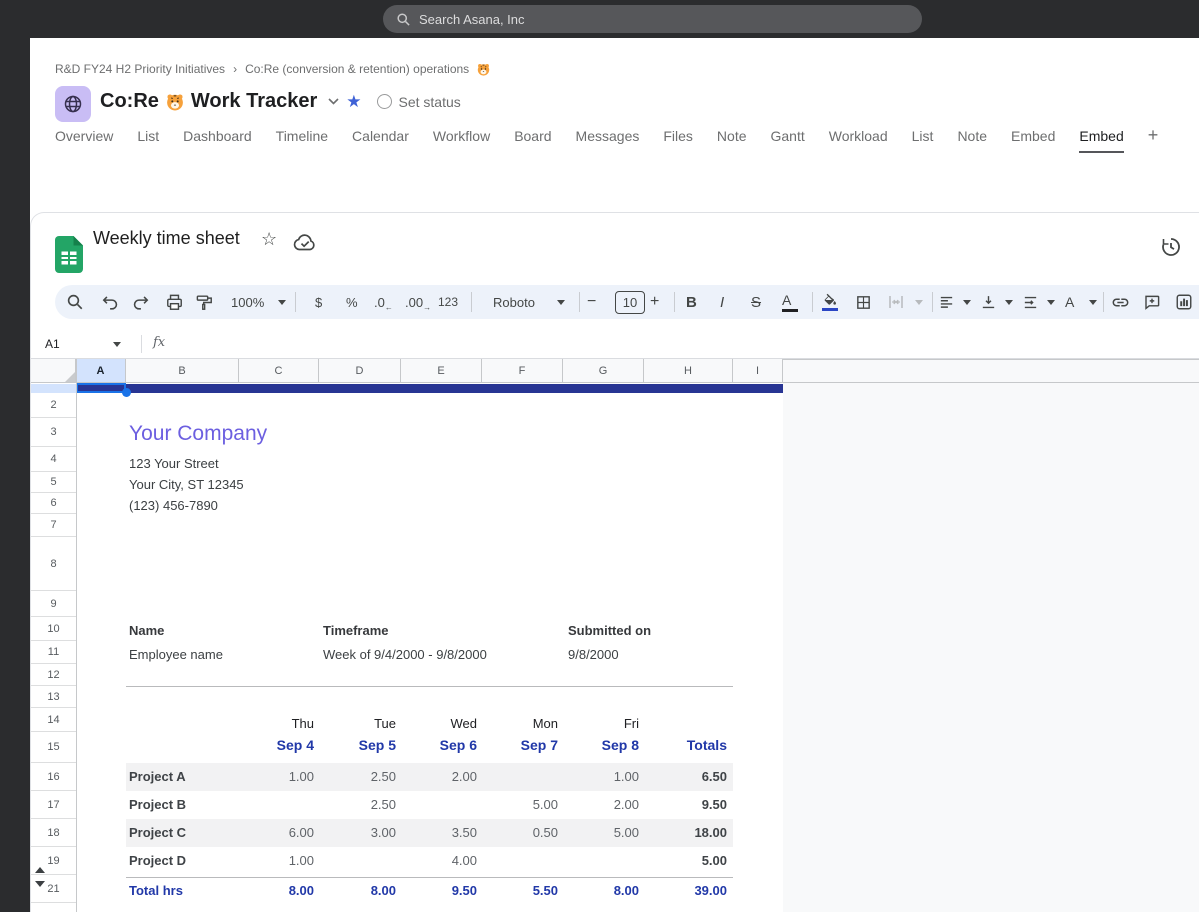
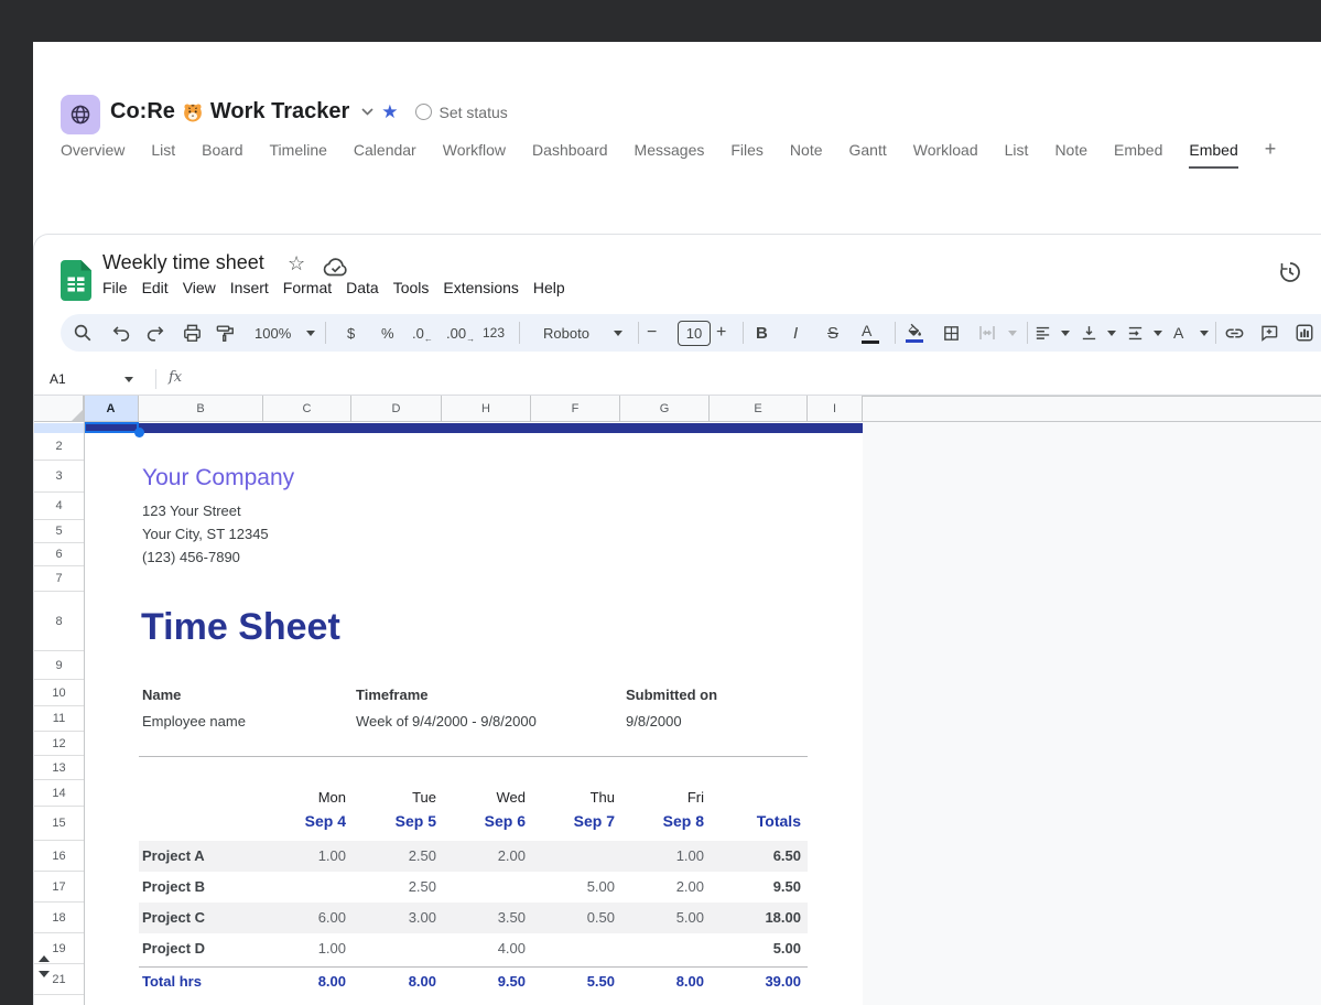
- Search Asana, Inc
- R&D FY24 H2 Priority Initiatives
- ›
- Co:Re (conversion & retention) operations
  Co:Re
  Work Tracker
  ★
  Set status
  Overview
  List
- Dashboard
+ Board
  Timeline
  Calendar
  Workflow
- Board
+ Dashboard
  Messages
  Files
  Note
  Gantt
  Workload
  List
  Note
  Embed
  Embed
  +
  Weekly time sheet
  ☆
+ File
+ Edit
+ View
+ Insert
+ Format
+ Data
+ Tools
+ Extensions
+ Help
  100%
  $
  %
  .0←
  .00→
  123
  Roboto
  −
  10
  +
  B
  I
  S
  A
  A
  A1
  fx
  A
  B
  C
  D
- E
+ H
  F
  G
- H
+ E
  I
  2
  3
  4
  5
  6
  7
  8
  9
  10
  11
  12
  13
  14
  15
  16
  17
  18
  19
  21
  Your Company
  123 Your Street
  Your City, ST 12345
  (123) 456-7890
+ Time Sheet
  Name
  Timeframe
  Submitted on
  Employee name
  Week of 9/4/2000 - 9/8/2000
  9/8/2000
- Thu
+ Mon
  Tue
  Wed
- Mon
+ Thu
  Fri
  Sep 4
  Sep 5
  Sep 6
  Sep 7
  Sep 8
  Totals
  Project A
  1.00
  2.50
  2.00
  1.00
  6.50
  Project B
  2.50
  5.00
  2.00
  9.50
  Project C
  6.00
  3.00
  3.50
  0.50
  5.00
  18.00
  Project D
  1.00
  4.00
  5.00
  Total hrs
  8.00
  8.00
  9.50
  5.50
  8.00
  39.00
